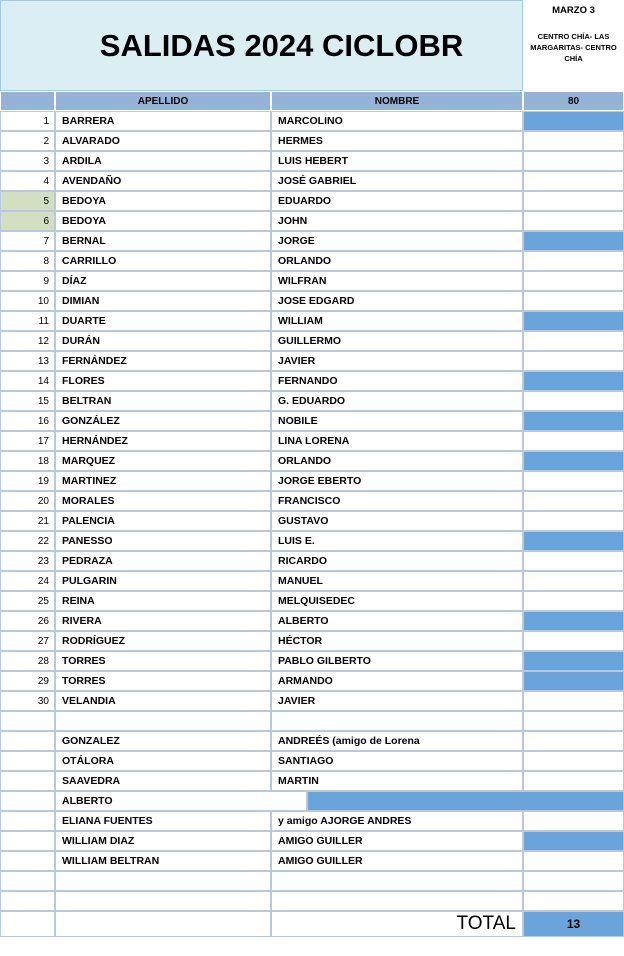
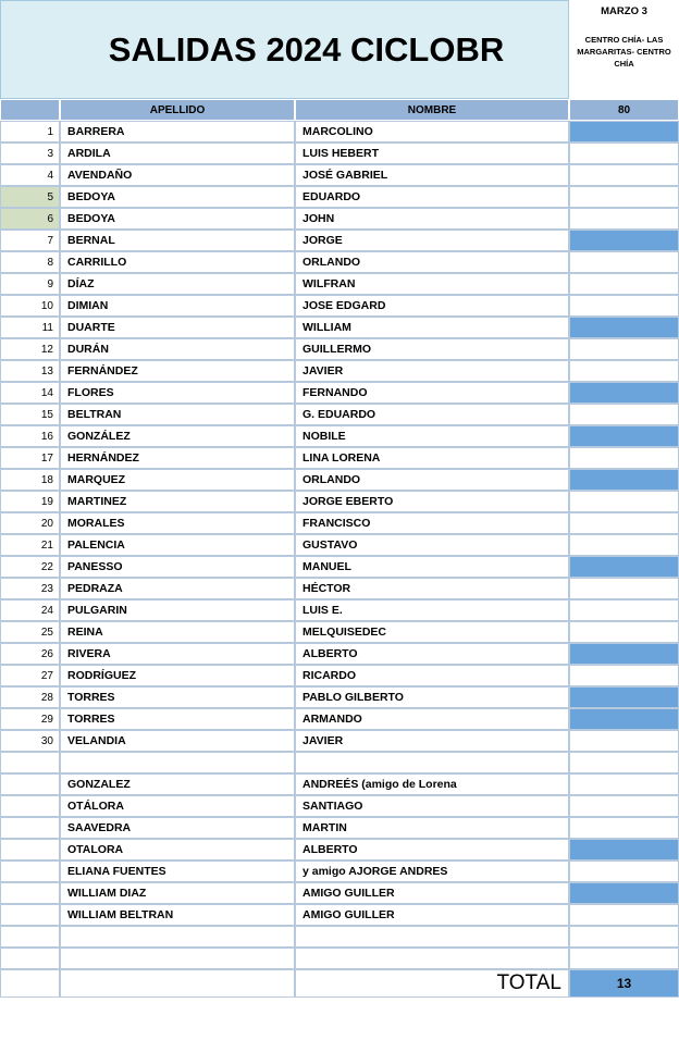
  SALIDAS 2024 CICLOBR
  MARZO 3
  CENTRO CHÍA- LAS MARGARITAS- CENTRO CHÍA
  APELLIDO
  NOMBRE
  80
  1
  BARRERA
  MARCOLINO
- 2
- ALVARADO
- HERMES
  3
  ARDILA
  LUIS HEBERT
  4
  AVENDAÑO
  JOSÉ GABRIEL
  5
  BEDOYA
  EDUARDO
  6
  BEDOYA
  JOHN
  7
  BERNAL
  JORGE
  8
  CARRILLO
  ORLANDO
  9
  DÍAZ
  WILFRAN
  10
  DIMIAN
  JOSE EDGARD
  11
  DUARTE
  WILLIAM
  12
  DURÁN
  GUILLERMO
  13
  FERNÁNDEZ
  JAVIER
  14
  FLORES
  FERNANDO
  15
  BELTRAN
  G. EDUARDO
  16
  GONZÁLEZ
  NOBILE
  17
  HERNÁNDEZ
  LINA LORENA
  18
  MARQUEZ
  ORLANDO
  19
  MARTINEZ
  JORGE EBERTO
  20
  MORALES
  FRANCISCO
  21
  PALENCIA
  GUSTAVO
  22
  PANESSO
- LUIS E.
+ MANUEL
  23
  PEDRAZA
- RICARDO
+ HÉCTOR
  24
  PULGARIN
- MANUEL
+ LUIS E.
  25
  REINA
  MELQUISEDEC
  26
  RIVERA
  ALBERTO
  27
  RODRÍGUEZ
- HÉCTOR
+ RICARDO
  28
  TORRES
  PABLO GILBERTO
  29
  TORRES
  ARMANDO
  30
  VELANDIA
  JAVIER
  GONZALEZ
  ANDREÉS (amigo de Lorena
  OTÁLORA
  SANTIAGO
  SAAVEDRA
  MARTIN
+ OTALORA
  ALBERTO
  ELIANA FUENTES
  y amigo AJORGE ANDRES
  WILLIAM DIAZ
  AMIGO GUILLER
  WILLIAM BELTRAN
  AMIGO GUILLER
  TOTAL
  13
